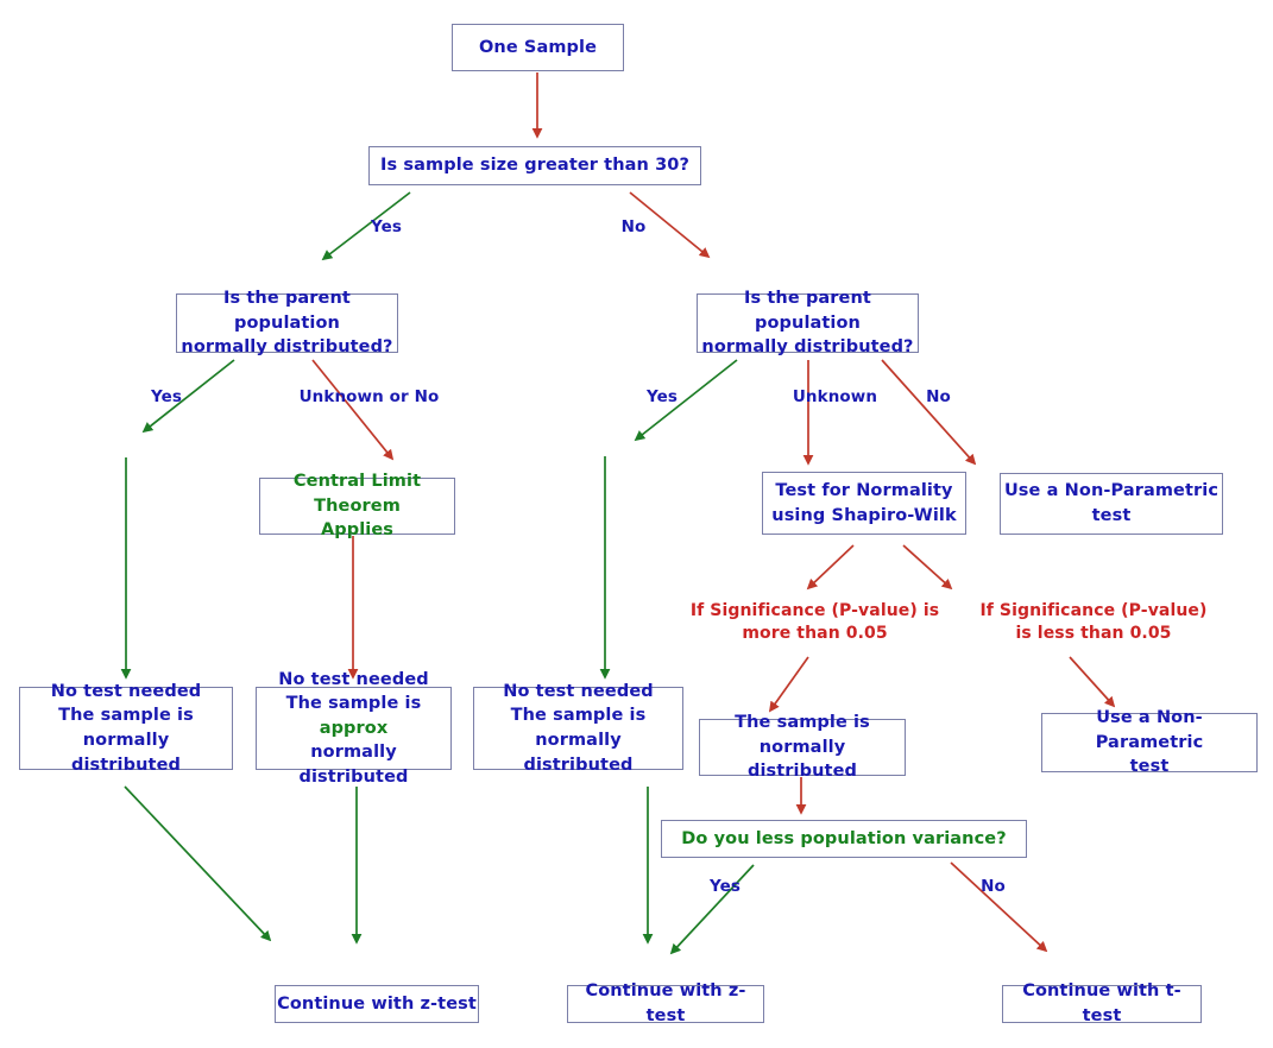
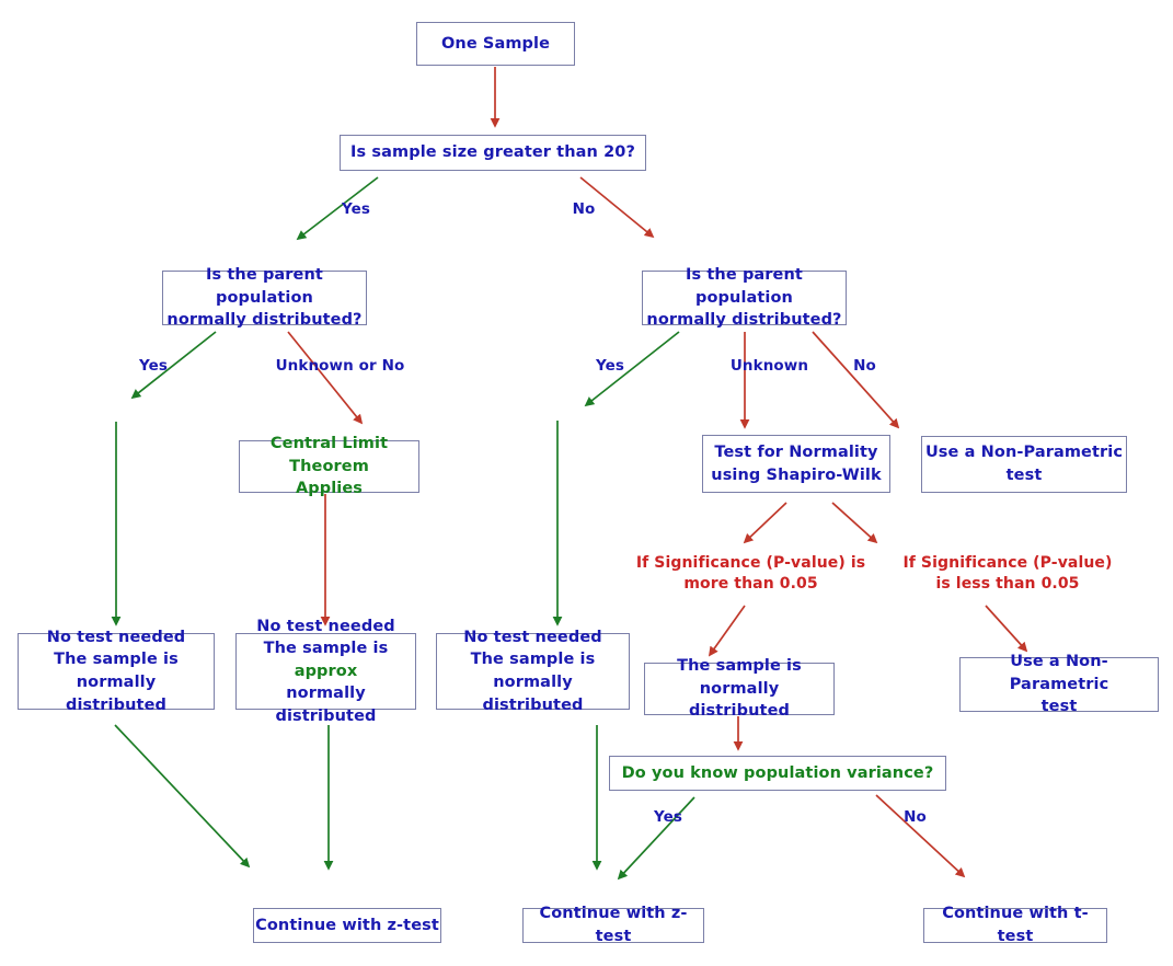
  One Sample
- Is sample size greater than 30?
+ Is sample size greater than 20?
  Is the parent population
  normally distributed?
  Is the parent population
  normally distributed?
  Central Limit Theorem
  Applies
  Test for Normality
  using Shapiro-Wilk
  Use a Non-Parametric
  test
  No test needed
  The sample is normally
  distributed
  No test needed
  The sample is approx
  normally distributed
  No test needed
  The sample is normally
  distributed
  The sample is normally
  distributed
  Use a Non-Parametric
  test
- Do you less population variance?
+ Do you know population variance?
  Continue with z-test
  Continue with z-test
  Continue with t-test
  Yes
  No
  Yes
  Unknown or No
  Yes
  Unknown
  No
  If Significance (P-value) is
  more than 0.05
  If Significance (P-value)
  is less than 0.05
  Yes
  No
